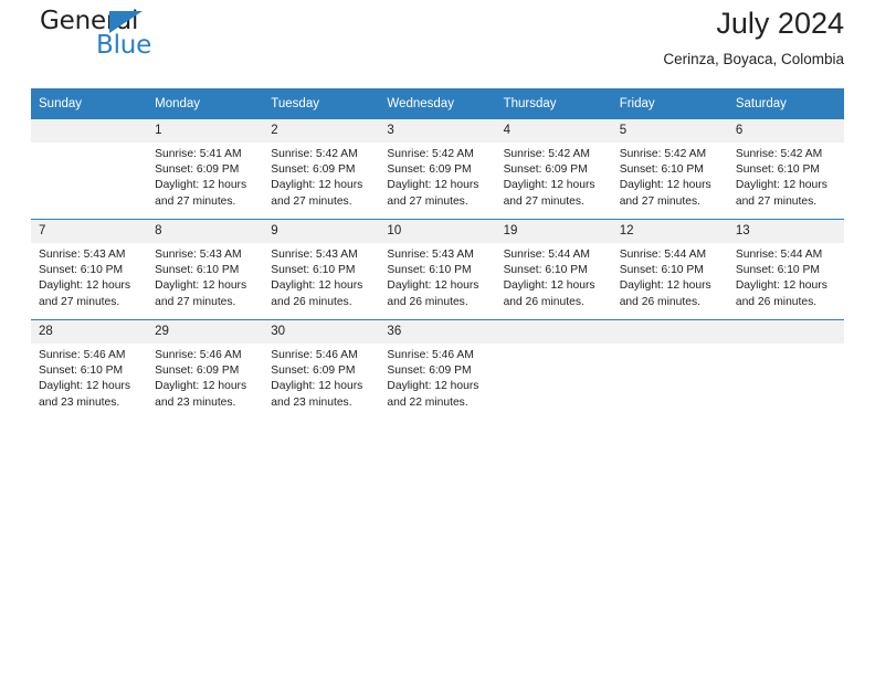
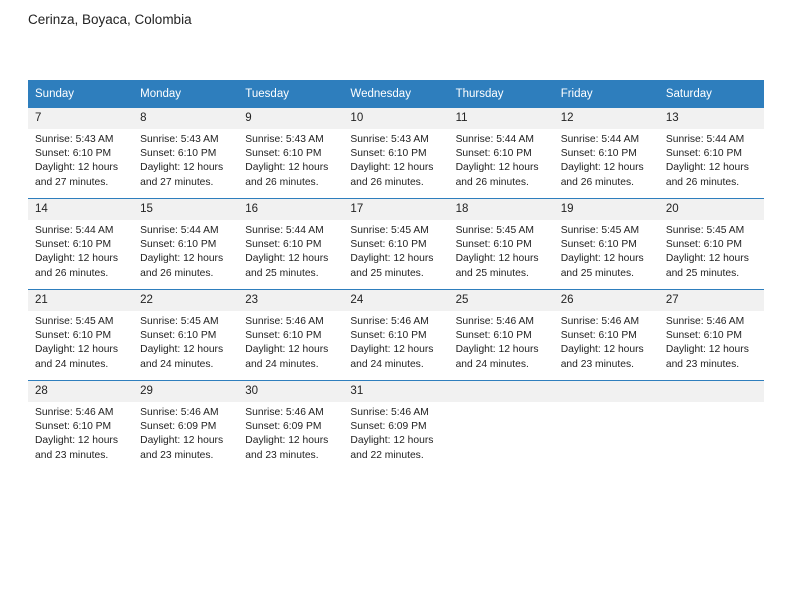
- General
- Blue
- July 2024
  Cerinza, Boyaca, Colombia
  Sunday	Monday	Tuesday	Wednesday	Thursday	Friday	Saturday
- 	1 Sunrise: 5:41 AM Sunset: 6:09 PM Daylight: 12 hours and 27 minutes.	2 Sunrise: 5:42 AM Sunset: 6:09 PM Daylight: 12 hours and 27 minutes.	3 Sunrise: 5:42 AM Sunset: 6:09 PM Daylight: 12 hours and 27 minutes.	4 Sunrise: 5:42 AM Sunset: 6:09 PM Daylight: 12 hours and 27 minutes.	5 Sunrise: 5:42 AM Sunset: 6:10 PM Daylight: 12 hours and 27 minutes.	6 Sunrise: 5:42 AM Sunset: 6:10 PM Daylight: 12 hours and 27 minutes.
- 7 Sunrise: 5:43 AM Sunset: 6:10 PM Daylight: 12 hours and 27 minutes.	8 Sunrise: 5:43 AM Sunset: 6:10 PM Daylight: 12 hours and 27 minutes.	9 Sunrise: 5:43 AM Sunset: 6:10 PM Daylight: 12 hours and 26 minutes.	10 Sunrise: 5:43 AM Sunset: 6:10 PM Daylight: 12 hours and 26 minutes.	19 Sunrise: 5:44 AM Sunset: 6:10 PM Daylight: 12 hours and 26 minutes.	12 Sunrise: 5:44 AM Sunset: 6:10 PM Daylight: 12 hours and 26 minutes.	13 Sunrise: 5:44 AM Sunset: 6:10 PM Daylight: 12 hours and 26 minutes.
+ 7 Sunrise: 5:43 AM Sunset: 6:10 PM Daylight: 12 hours and 27 minutes.	8 Sunrise: 5:43 AM Sunset: 6:10 PM Daylight: 12 hours and 27 minutes.	9 Sunrise: 5:43 AM Sunset: 6:10 PM Daylight: 12 hours and 26 minutes.	10 Sunrise: 5:43 AM Sunset: 6:10 PM Daylight: 12 hours and 26 minutes.	11 Sunrise: 5:44 AM Sunset: 6:10 PM Daylight: 12 hours and 26 minutes.	12 Sunrise: 5:44 AM Sunset: 6:10 PM Daylight: 12 hours and 26 minutes.	13 Sunrise: 5:44 AM Sunset: 6:10 PM Daylight: 12 hours and 26 minutes.
+ 14 Sunrise: 5:44 AM Sunset: 6:10 PM Daylight: 12 hours and 26 minutes.	15 Sunrise: 5:44 AM Sunset: 6:10 PM Daylight: 12 hours and 26 minutes.	16 Sunrise: 5:44 AM Sunset: 6:10 PM Daylight: 12 hours and 25 minutes.	17 Sunrise: 5:45 AM Sunset: 6:10 PM Daylight: 12 hours and 25 minutes.	18 Sunrise: 5:45 AM Sunset: 6:10 PM Daylight: 12 hours and 25 minutes.	19 Sunrise: 5:45 AM Sunset: 6:10 PM Daylight: 12 hours and 25 minutes.	20 Sunrise: 5:45 AM Sunset: 6:10 PM Daylight: 12 hours and 25 minutes.
+ 21 Sunrise: 5:45 AM Sunset: 6:10 PM Daylight: 12 hours and 24 minutes.	22 Sunrise: 5:45 AM Sunset: 6:10 PM Daylight: 12 hours and 24 minutes.	23 Sunrise: 5:46 AM Sunset: 6:10 PM Daylight: 12 hours and 24 minutes.	24 Sunrise: 5:46 AM Sunset: 6:10 PM Daylight: 12 hours and 24 minutes.	25 Sunrise: 5:46 AM Sunset: 6:10 PM Daylight: 12 hours and 24 minutes.	26 Sunrise: 5:46 AM Sunset: 6:10 PM Daylight: 12 hours and 23 minutes.	27 Sunrise: 5:46 AM Sunset: 6:10 PM Daylight: 12 hours and 23 minutes.
- 28 Sunrise: 5:46 AM Sunset: 6:10 PM Daylight: 12 hours and 23 minutes.	29 Sunrise: 5:46 AM Sunset: 6:09 PM Daylight: 12 hours and 23 minutes.	30 Sunrise: 5:46 AM Sunset: 6:09 PM Daylight: 12 hours and 23 minutes.	36 Sunrise: 5:46 AM Sunset: 6:09 PM Daylight: 12 hours and 22 minutes.
+ 28 Sunrise: 5:46 AM Sunset: 6:10 PM Daylight: 12 hours and 23 minutes.	29 Sunrise: 5:46 AM Sunset: 6:09 PM Daylight: 12 hours and 23 minutes.	30 Sunrise: 5:46 AM Sunset: 6:09 PM Daylight: 12 hours and 23 minutes.	31 Sunrise: 5:46 AM Sunset: 6:09 PM Daylight: 12 hours and 22 minutes.
